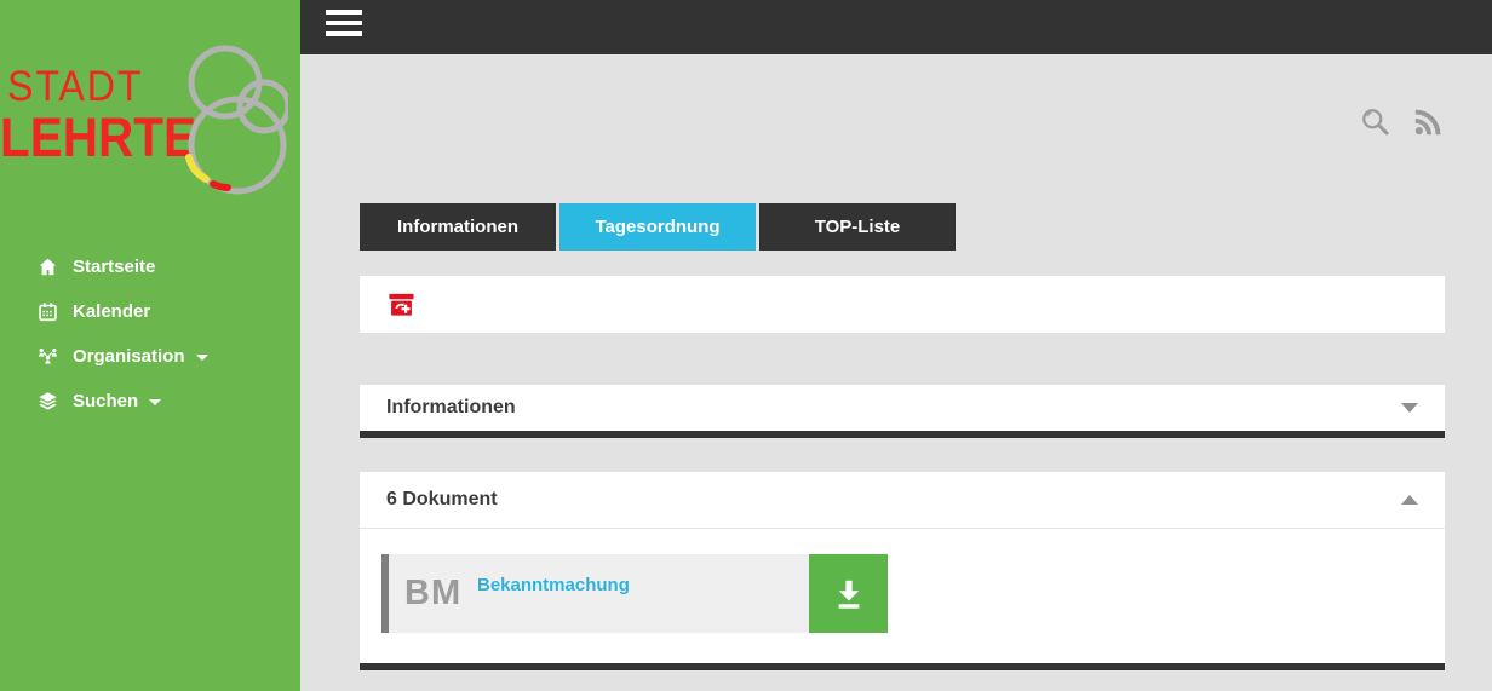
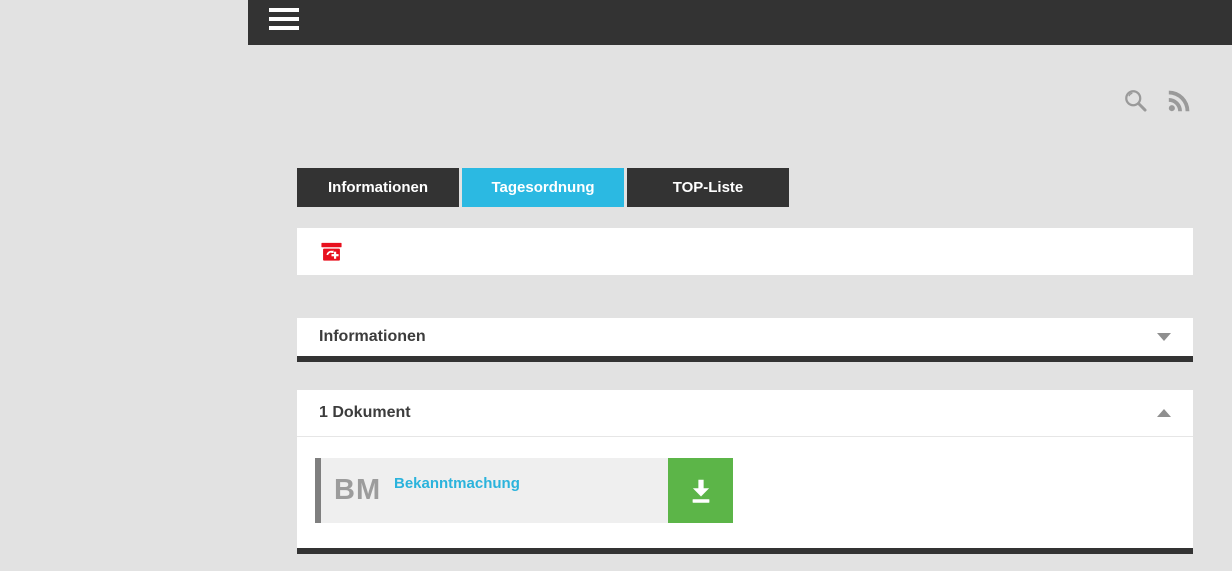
- STADT
- LEHRTE
- Startseite
- Kalender
- Organisation
- Suchen
  Informationen
  Tagesordnung
  TOP-Liste
  Informationen
- 6 Dokument
+ 1 Dokument
  BM
  Bekanntmachung
